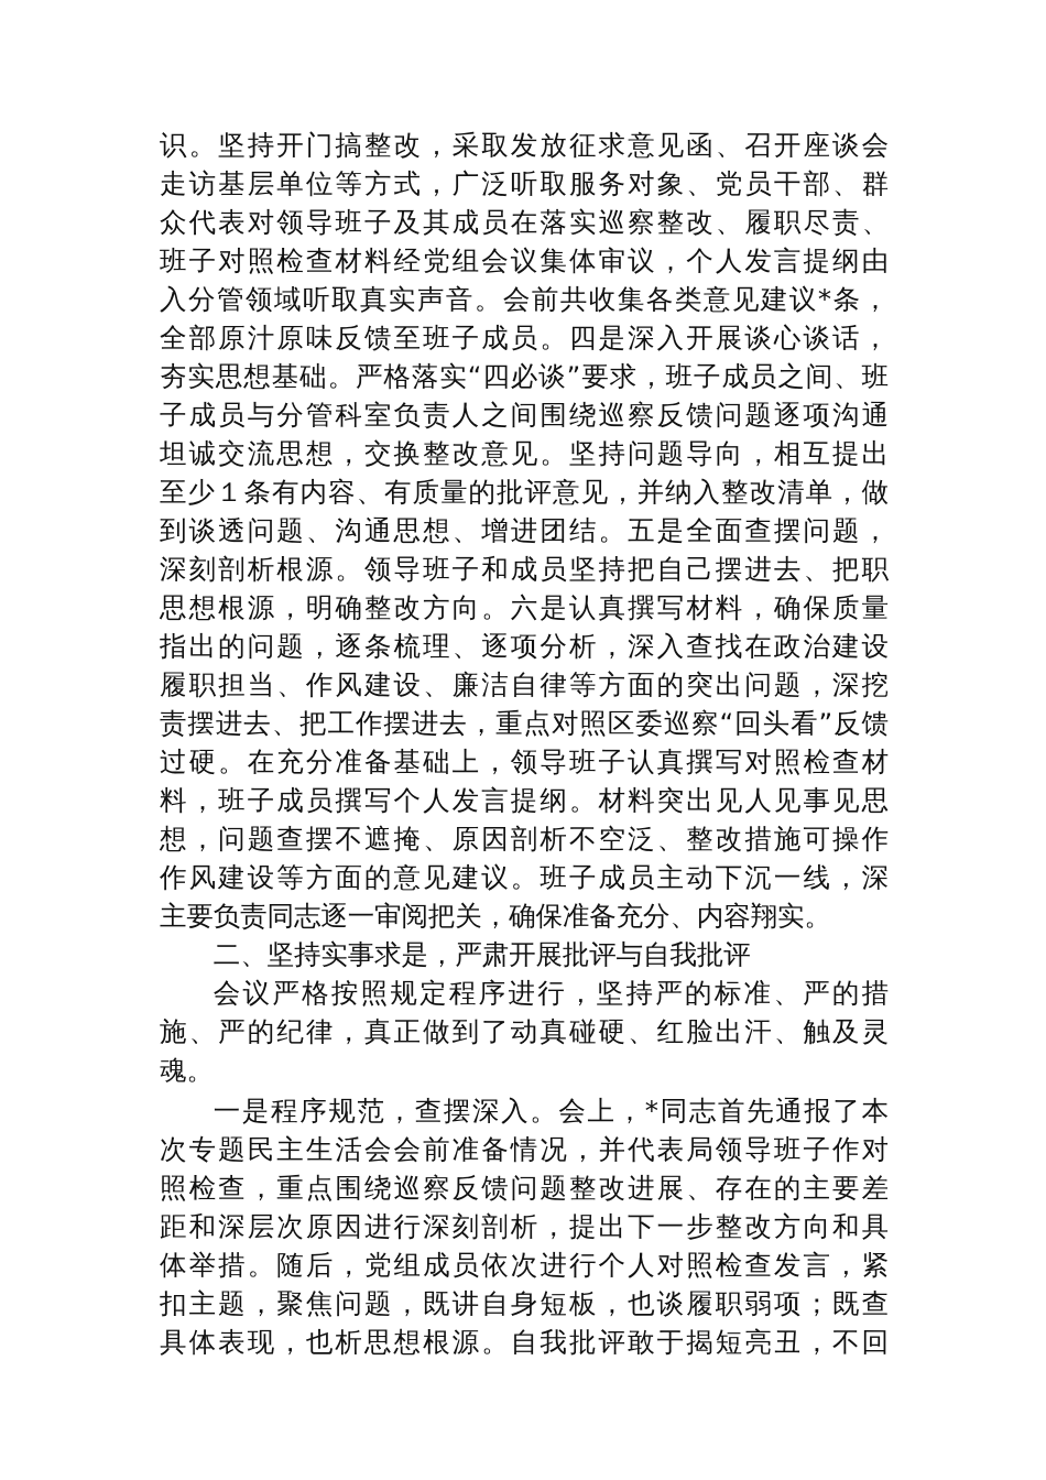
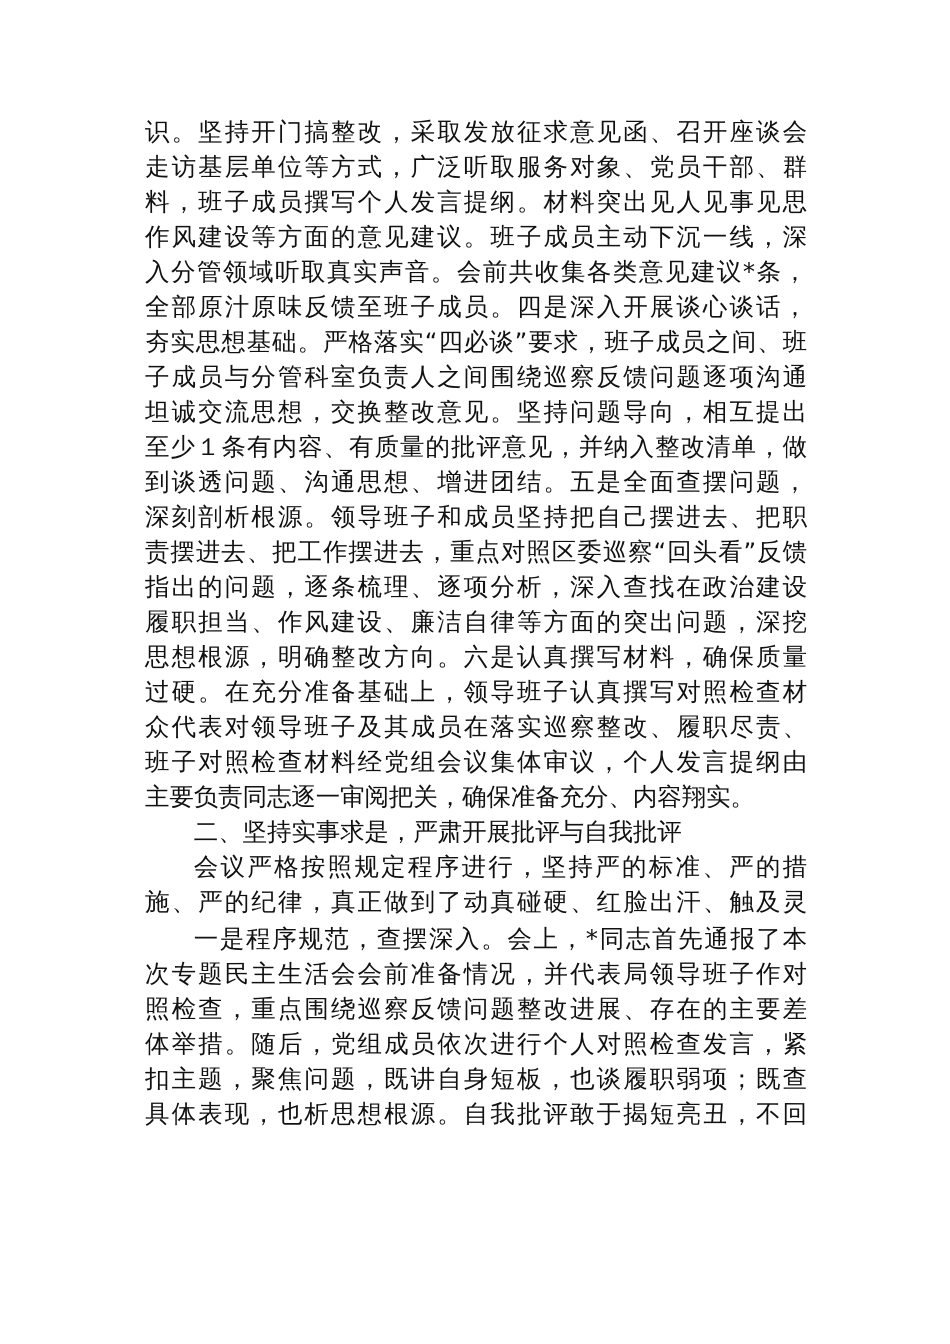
  识。坚持开门搞整改，采取发放征求意见函、召开座谈会
  走访基层单位等方式，广泛听取服务对象、党员干部、群
- 众代表对领导班子及其成员在落实巡察整改、履职尽责、
+ 料，班子成员撰写个人发言提纲。材料突出见人见事见思
- 班子对照检查材料经党组会议集体审议，个人发言提纲由
+ 作风建设等方面的意见建议。班子成员主动下沉一线，深
  入分管领域听取真实声音。会前共收集各类意见建议*条，
  全部原汁原味反馈至班子成员。四是深入开展谈心谈话，
  夯实思想基础。严格落实“四必谈”要求，班子成员之间、班
  子成员与分管科室负责人之间围绕巡察反馈问题逐项沟通
  坦诚交流思想，交换整改意见。坚持问题导向，相互提出
  至少１条有内容、有质量的批评意见，并纳入整改清单，做
  到谈透问题、沟通思想、增进团结。五是全面查摆问题，
  深刻剖析根源。领导班子和成员坚持把自己摆进去、把职
- 思想根源，明确整改方向。六是认真撰写材料，确保质量
+ 责摆进去、把工作摆进去，重点对照区委巡察“回头看”反馈
  指出的问题，逐条梳理、逐项分析，深入查找在政治建设
  履职担当、作风建设、廉洁自律等方面的突出问题，深挖
- 责摆进去、把工作摆进去，重点对照区委巡察“回头看”反馈
+ 思想根源，明确整改方向。六是认真撰写材料，确保质量
  过硬。在充分准备基础上，领导班子认真撰写对照检查材
- 料，班子成员撰写个人发言提纲。材料突出见人见事见思
+ 众代表对领导班子及其成员在落实巡察整改、履职尽责、
- 想，问题查摆不遮掩、原因剖析不空泛、整改措施可操作
- 作风建设等方面的意见建议。班子成员主动下沉一线，深
+ 班子对照检查材料经党组会议集体审议，个人发言提纲由
  主要负责同志逐一审阅把关，确保准备充分、内容翔实。
  二、坚持实事求是，严肃开展批评与自我批评
  会议严格按照规定程序进行，坚持严的标准、严的措
  施、严的纪律，真正做到了动真碰硬、红脸出汗、触及灵
- 魂。
  一是程序规范，查摆深入。会上，*同志首先通报了本
  次专题民主生活会会前准备情况，并代表局领导班子作对
  照检查，重点围绕巡察反馈问题整改进展、存在的主要差
- 距和深层次原因进行深刻剖析，提出下一步整改方向和具
  体举措。随后，党组成员依次进行个人对照检查发言，紧
  扣主题，聚焦问题，既讲自身短板，也谈履职弱项；既查
  具体表现，也析思想根源。自我批评敢于揭短亮丑，不回
